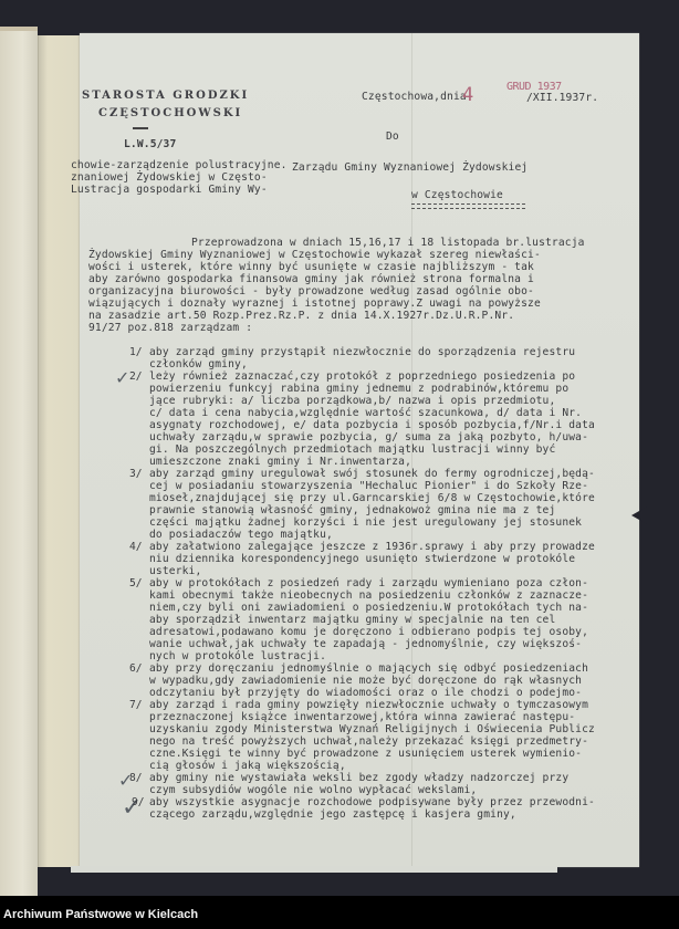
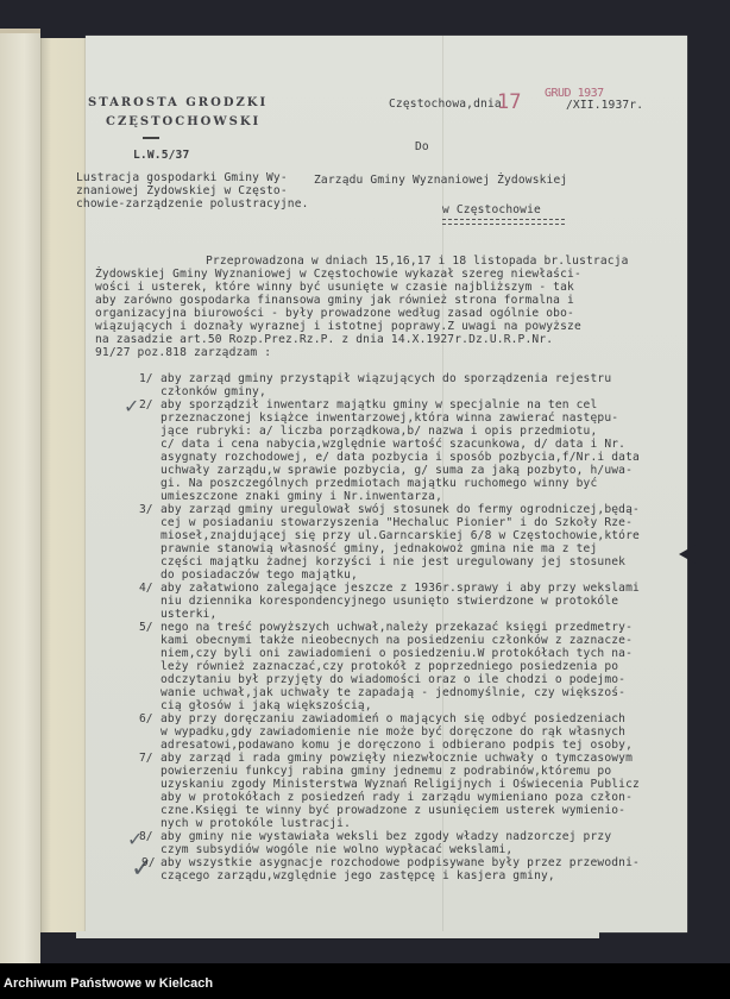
  STAROSTA GRODZKI
  CZĘSTOCHOWSKI
  Częstochowa,dnia
- 4
+ 17
  GRUD 1937
  /XII.1937r.
  L.W.5/37
- chowie-zarządzenie polustracyjne.
+ Lustracja gospodarki Gminy Wy-
  znaniowej Żydowskiej w Często-
- Lustracja gospodarki Gminy Wy-
+ chowie-zarządzenie polustracyjne.
  Do
  Zarządu Gminy Wyznaniowej Żydowskiej
  w Częstochowie
  Przeprowadzona w dniach 15,16,17 i 18 listopada br.lustracja
  Żydowskiej Gminy Wyznaniowej w Częstochowie wykazał szereg niewłaści-
  wości i usterek, które winny być usunięte w czasie najbliższym - tak
  aby zarówno gospodarka finansowa gminy jak również strona formalna i
  organizacyjna biurowości - były prowadzone według zasad ogólnie obo-
  wiązujących i doznały wyraznej i istotnej poprawy.Z uwagi na powyższe
  na zasadzie art.50 Rozp.Prez.Rz.P. z dnia 14.X.1927r.Dz.U.R.P.Nr.
  91/27 poz.818 zarządzam :
  1/
- aby zarząd gminy przystąpił niezwłocznie do sporządzenia rejestru
+ aby zarząd gminy przystąpił wiązujących do sporządzenia rejestru
  członków gminy,
  ✓
  2/
- leży również zaznaczać,czy protokół z poprzedniego posiedzenia po
+ aby sporządził inwentarz majątku gminy w specjalnie na ten cel
- powierzeniu funkcyj rabina gminy jednemu z podrabinów,któremu po
+ przeznaczonej książce inwentarzowej,która winna zawierać następu-
  jące rubryki: a/ liczba porządkowa,b/ nazwa i opis przedmiotu,
  c/ data i cena nabycia,względnie wartość szacunkowa, d/ data i Nr.
  asygnaty rozchodowej, e/ data pozbycia i sposób pozbycia,f/Nr.i data
  uchwały zarządu,w sprawie pozbycia, g/ suma za jaką pozbyto, h/uwa-
- gi. Na poszczególnych przedmiotach majątku lustracji winny być
+ gi. Na poszczególnych przedmiotach majątku ruchomego winny być
  umieszczone znaki gminy i Nr.inwentarza,
  3/
  aby zarząd gminy uregulował swój stosunek do fermy ogrodniczej,będą-
  cej w posiadaniu stowarzyszenia "Hechaluc Pionier" i do Szkoły Rze-
  mioseł,znajdującej się przy ul.Garncarskiej 6/8 w Częstochowie,które
  prawnie stanowią własność gminy, jednakowoż gmina nie ma z tej
  części majątku żadnej korzyści i nie jest uregulowany jej stosunek
  do posiadaczów tego majątku,
  4/
- aby załatwiono zalegające jeszcze z 1936r.sprawy i aby przy prowadze
+ aby załatwiono zalegające jeszcze z 1936r.sprawy i aby przy wekslami
  niu dziennika korespondencyjnego usunięto stwierdzone w protokóle
  usterki,
  5/
- aby w protokółach z posiedzeń rady i zarządu wymieniano poza człon-
+ nego na treść powyższych uchwał,należy przekazać księgi przedmetry-
  kami obecnymi także nieobecnych na posiedzeniu członków z zaznacze-
  niem,czy byli oni zawiadomieni o posiedzeniu.W protokółach tych na-
- aby sporządził inwentarz majątku gminy w specjalnie na ten cel
+ leży również zaznaczać,czy protokół z poprzedniego posiedzenia po
- adresatowi,podawano komu je doręczono i odbierano podpis tej osoby,
+ odczytaniu był przyjęty do wiadomości oraz o ile chodzi o podejmo-
  wanie uchwał,jak uchwały te zapadają - jednomyślnie, czy większoś-
- nych w protokóle lustracji.
+ cią głosów i jaką większością,
  6/
- aby przy doręczaniu jednomyślnie o mających się odbyć posiedzeniach
+ aby przy doręczaniu zawiadomień o mających się odbyć posiedzeniach
  w wypadku,gdy zawiadomienie nie może być doręczone do rąk własnych
- odczytaniu był przyjęty do wiadomości oraz o ile chodzi o podejmo-
+ adresatowi,podawano komu je doręczono i odbierano podpis tej osoby,
  7/
  aby zarząd i rada gminy powzięły niezwłocznie uchwały o tymczasowym
- przeznaczonej książce inwentarzowej,która winna zawierać następu-
+ powierzeniu funkcyj rabina gminy jednemu z podrabinów,któremu po
  uzyskaniu zgody Ministerstwa Wyznań Religijnych i Oświecenia Publicz
- nego na treść powyższych uchwał,należy przekazać księgi przedmetry-
+ aby w protokółach z posiedzeń rady i zarządu wymieniano poza człon-
  czne.Księgi te winny być prowadzone z usunięciem usterek wymienio-
- cią głosów i jaką większością,
+ nych w protokóle lustracji.
  ✓
  8/
  aby gminy nie wystawiała weksli bez zgody władzy nadzorczej przy
  czym subsydiów wogóle nie wolno wypłacać wekslami,
  ✓
  9/
  aby wszystkie asygnacje rozchodowe podpisywane były przez przewodni-
  czącego zarządu,względnie jego zastępcę i kasjera gminy,
  Archiwum Państwowe w Kielcach
